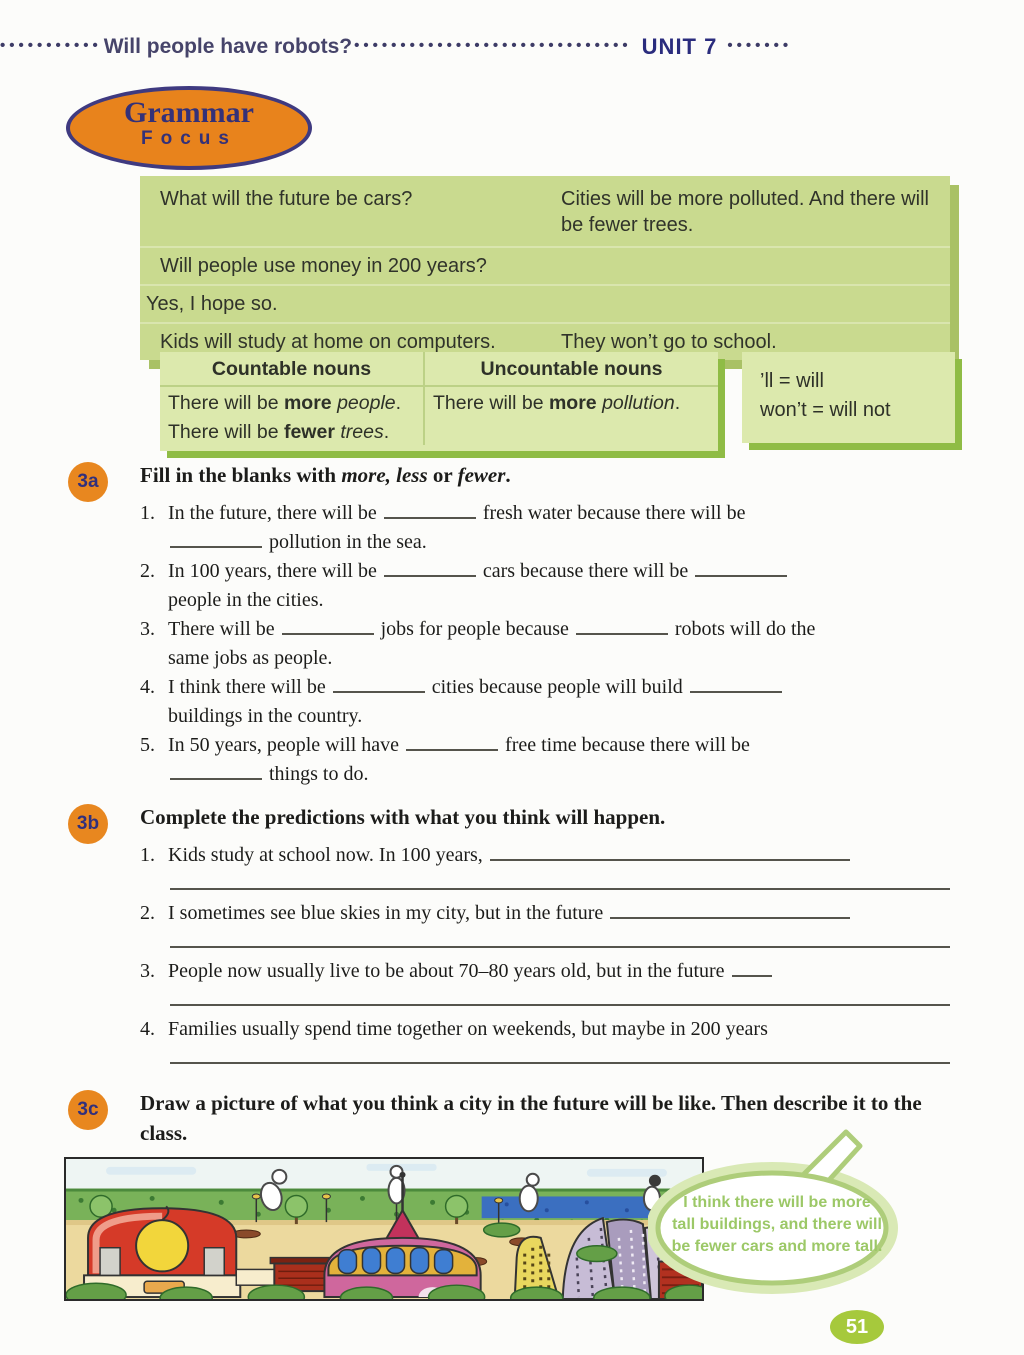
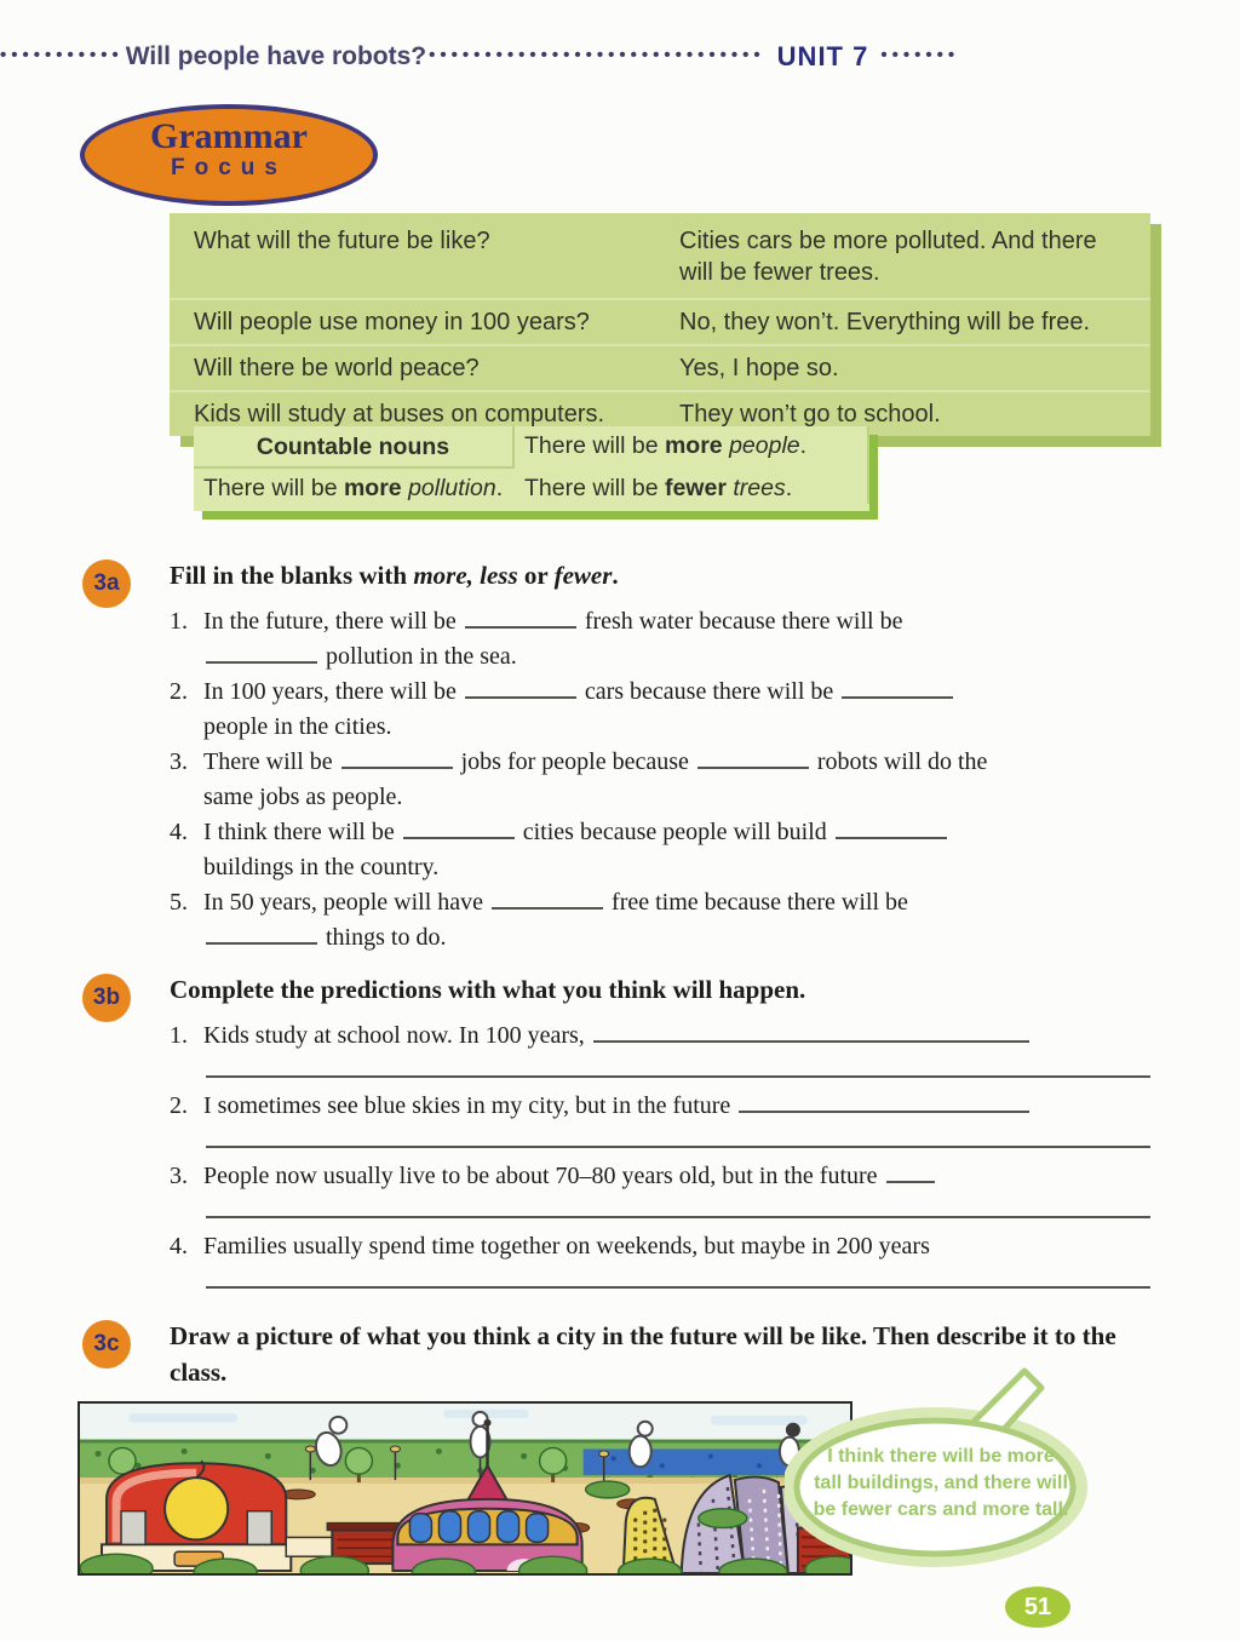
  •••••••••••
  Will people have robots?
  ••••••••••••••••••••••••••••••
  UNIT 7
  •••••••
  Grammar
  Focus
- What will the future be cars?
+ What will the future be like?
- Cities will be more polluted. And there will be fewer trees.
+ Cities cars be more polluted. And there will be fewer trees.
- Will people use money in 200 years?
+ Will people use money in 100 years?
+ No, they won’t. Everything will be free.
+ Will there be world peace?
  Yes, I hope so.
- Kids will study at home on computers.
+ Kids will study at buses on computers.
  They won’t go to school.
  Countable nouns
- Uncountable nouns
  There will be more people.
  There will be more pollution.
  There will be fewer trees.
- ’ll = will
- won’t = will not
  3a
  Fill in the blanks with more, less or fewer.
  1.
  In the future, there will be fresh water because there will be
  pollution in the sea.
  2.
  In 100 years, there will be cars because there will be
  people in the cities.
  3.
  There will be jobs for people because robots will do the
  same jobs as people.
  4.
  I think there will be cities because people will build
  buildings in the country.
  5.
  In 50 years, people will have free time because there will be
  things to do.
  3b
  Complete the predictions with what you think will happen.
  1.
  Kids study at school now. In 100 years,
  2.
  I sometimes see blue skies in my city, but in the future
  3.
  People now usually live to be about 70–80 years old, but in the future
  4.
  Families usually spend time together on weekends, but maybe in 200 years
  3c
  Draw a picture of what you think a city in the future will be like. Then describe it to the class.
  I think there will be more tall buildings, and there will be fewer cars and more tall.
  51
